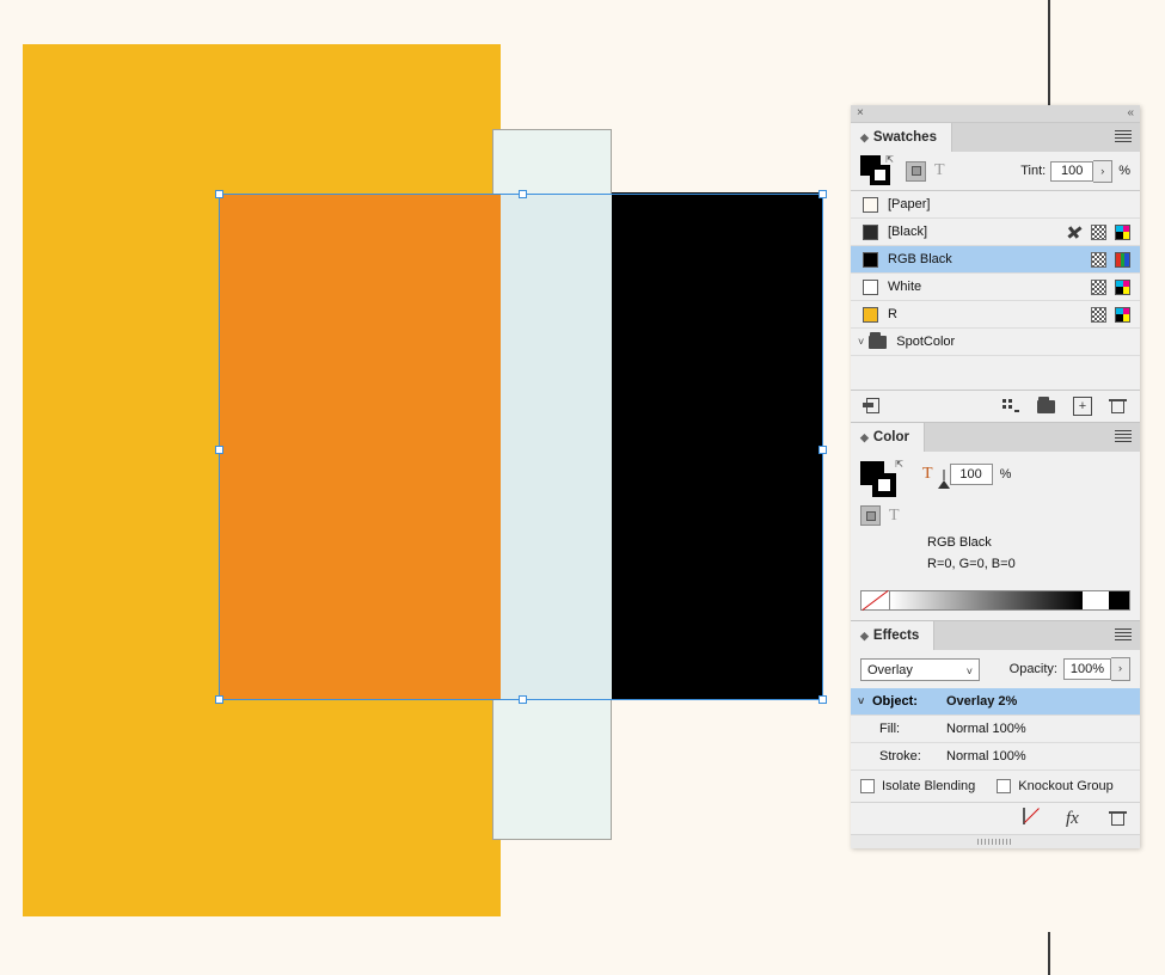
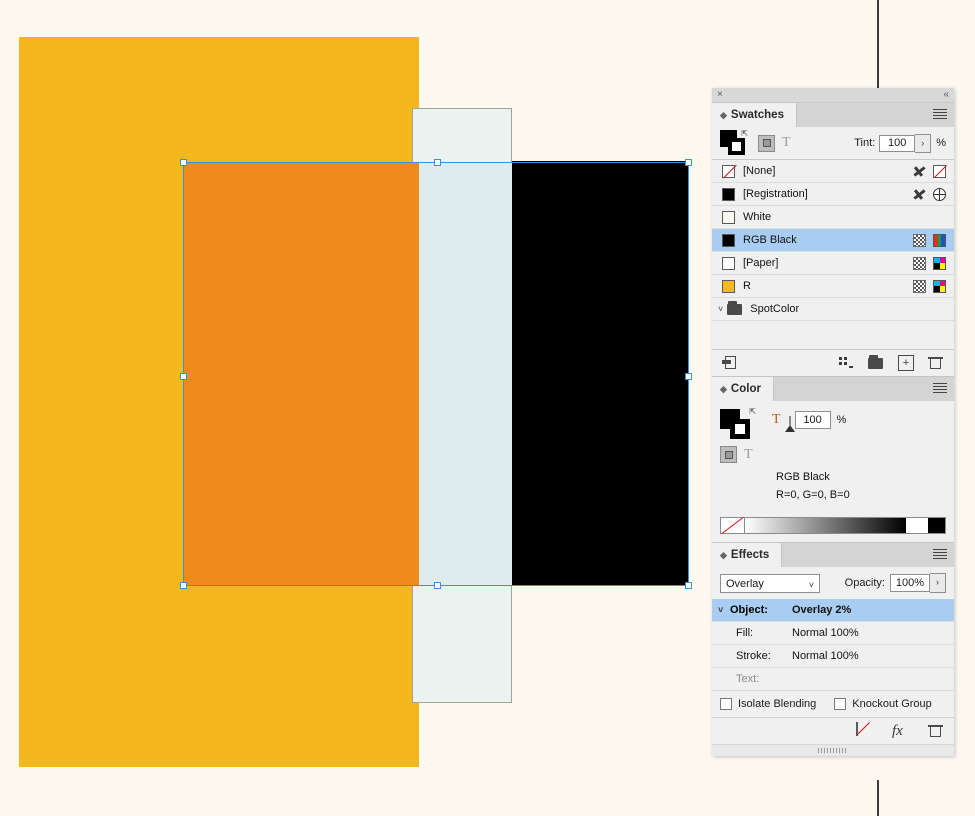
  ×
  «
  ◆
  Swatches
  ⇱
  T
  Tint:
  100
  ›
  %
+ [None]
+ [Registration]
- [Paper]
+ White
- [Black]
  RGB Black
- White
+ [Paper]
  R
  ˅
  SpotColor
  +
  ◆
  Color
  ⇱
  T
  T
  100
  %
  RGB Black
  R=0, G=0, B=0
  ◆
  Effects
  Overlay
  ˅
  Opacity:
  100%
  ›
  ˅
  Object:
  Overlay 2%
  Fill:
  Normal 100%
  Stroke:
  Normal 100%
+ Text:
  Isolate Blending
  Knockout Group
  fx
